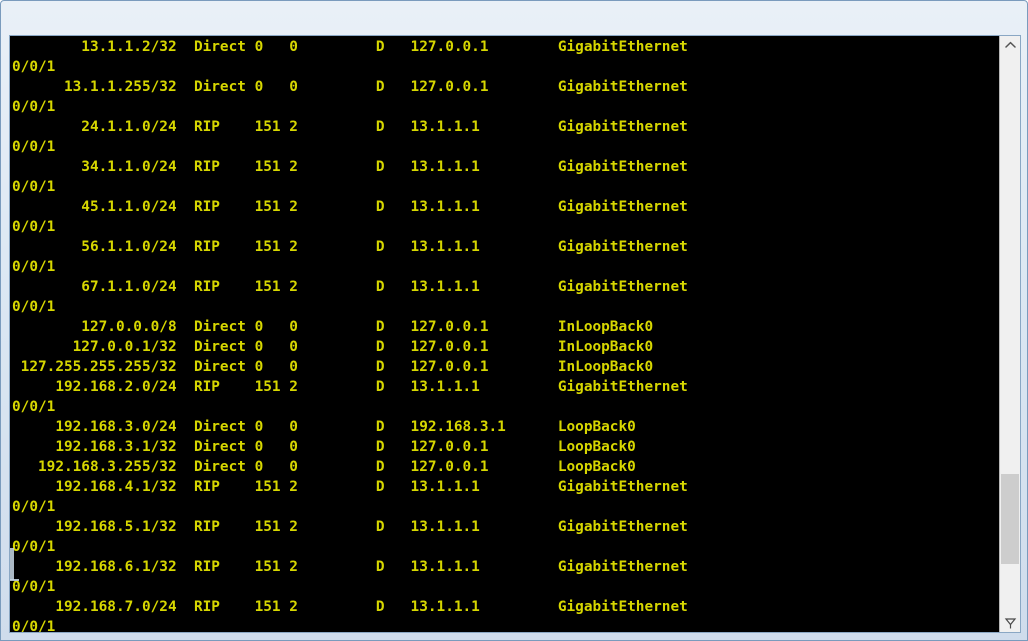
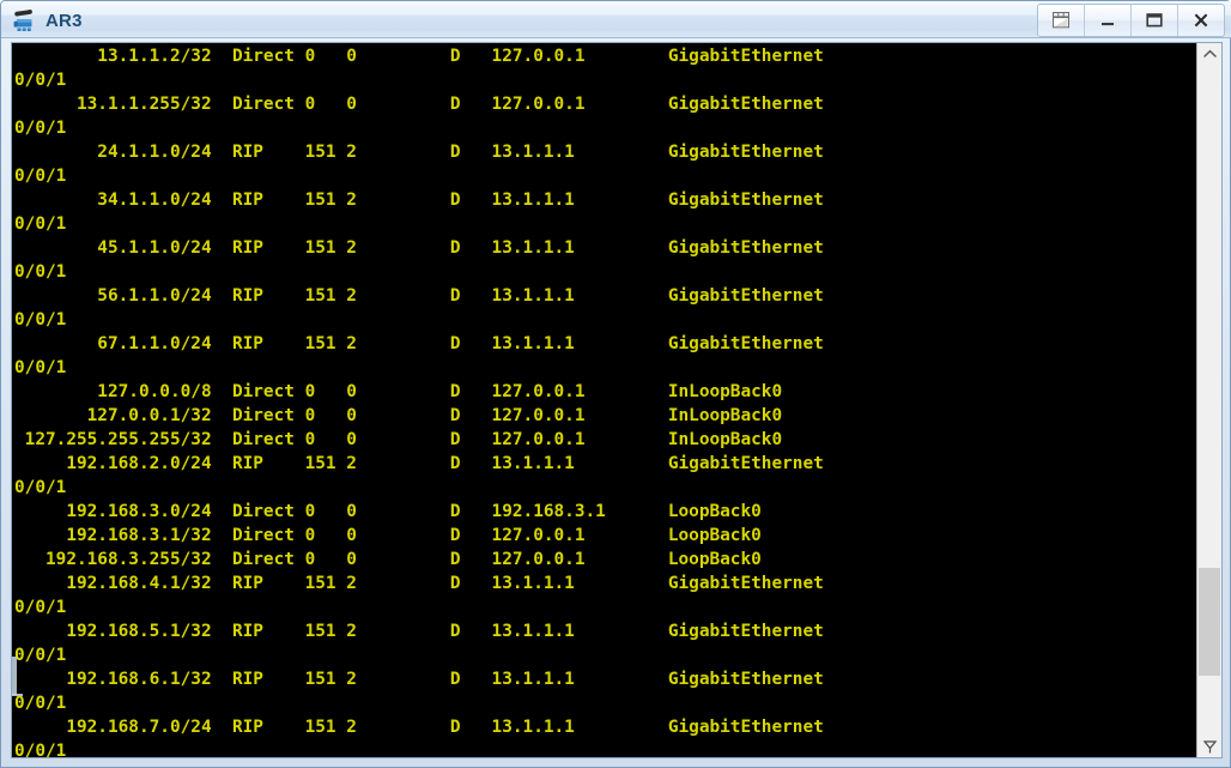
+ AR3
  13.1.1.2/32 Direct 0 0 D 127.0.0.1 GigabitEthernet
  0/0/1
  13.1.1.255/32 Direct 0 0 D 127.0.0.1 GigabitEthernet
  0/0/1
  24.1.1.0/24 RIP 151 2 D 13.1.1.1 GigabitEthernet
  0/0/1
  34.1.1.0/24 RIP 151 2 D 13.1.1.1 GigabitEthernet
  0/0/1
  45.1.1.0/24 RIP 151 2 D 13.1.1.1 GigabitEthernet
  0/0/1
  56.1.1.0/24 RIP 151 2 D 13.1.1.1 GigabitEthernet
  0/0/1
  67.1.1.0/24 RIP 151 2 D 13.1.1.1 GigabitEthernet
  0/0/1
  127.0.0.0/8 Direct 0 0 D 127.0.0.1 InLoopBack0
  127.0.0.1/32 Direct 0 0 D 127.0.0.1 InLoopBack0
  127.255.255.255/32 Direct 0 0 D 127.0.0.1 InLoopBack0
  192.168.2.0/24 RIP 151 2 D 13.1.1.1 GigabitEthernet
  0/0/1
  192.168.3.0/24 Direct 0 0 D 192.168.3.1 LoopBack0
  192.168.3.1/32 Direct 0 0 D 127.0.0.1 LoopBack0
  192.168.3.255/32 Direct 0 0 D 127.0.0.1 LoopBack0
  192.168.4.1/32 RIP 151 2 D 13.1.1.1 GigabitEthernet
  0/0/1
  192.168.5.1/32 RIP 151 2 D 13.1.1.1 GigabitEthernet
  0/0/1
  192.168.6.1/32 RIP 151 2 D 13.1.1.1 GigabitEthernet
  0/0/1
  192.168.7.0/24 RIP 151 2 D 13.1.1.1 GigabitEthernet
  0/0/1
